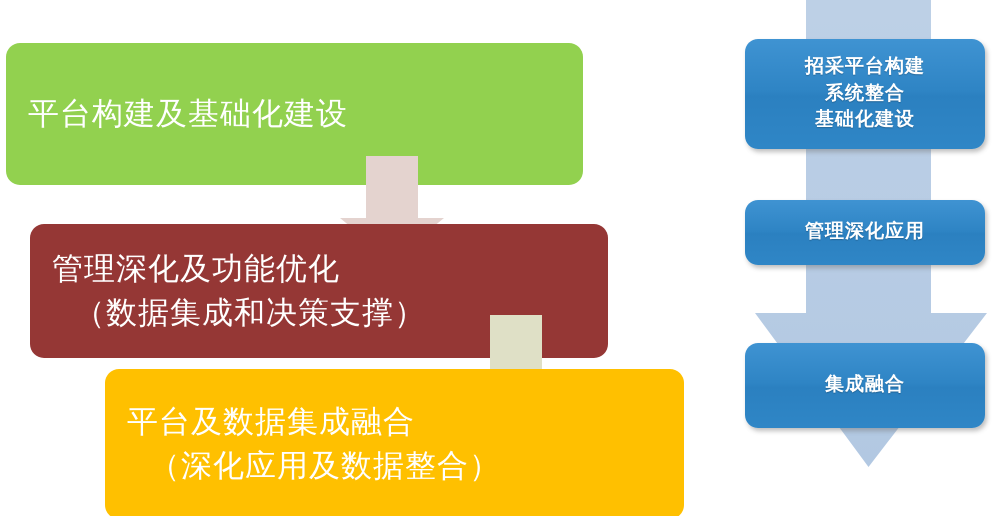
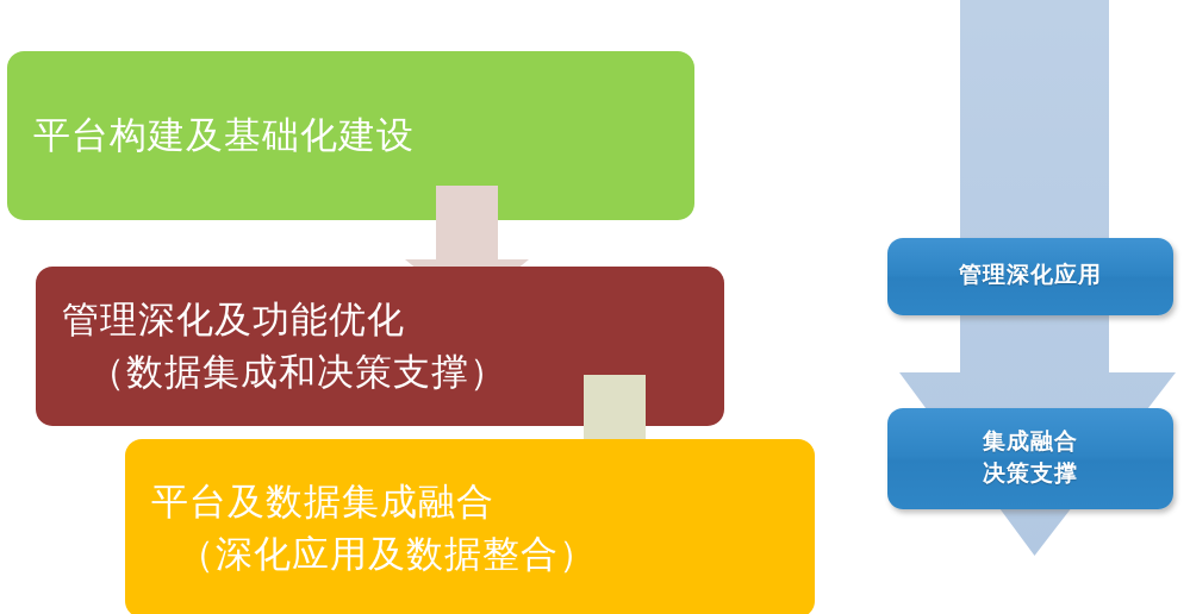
- 招采平台构建
- 系统整合
- 基础化建设
  管理深化应用
  集成融合
+ 决策支撑
  平台构建及基础化建设
  管理深化及功能优化
  （数据集成和决策支撑）
  平台及数据集成融合
  （深化应用及数据整合）
